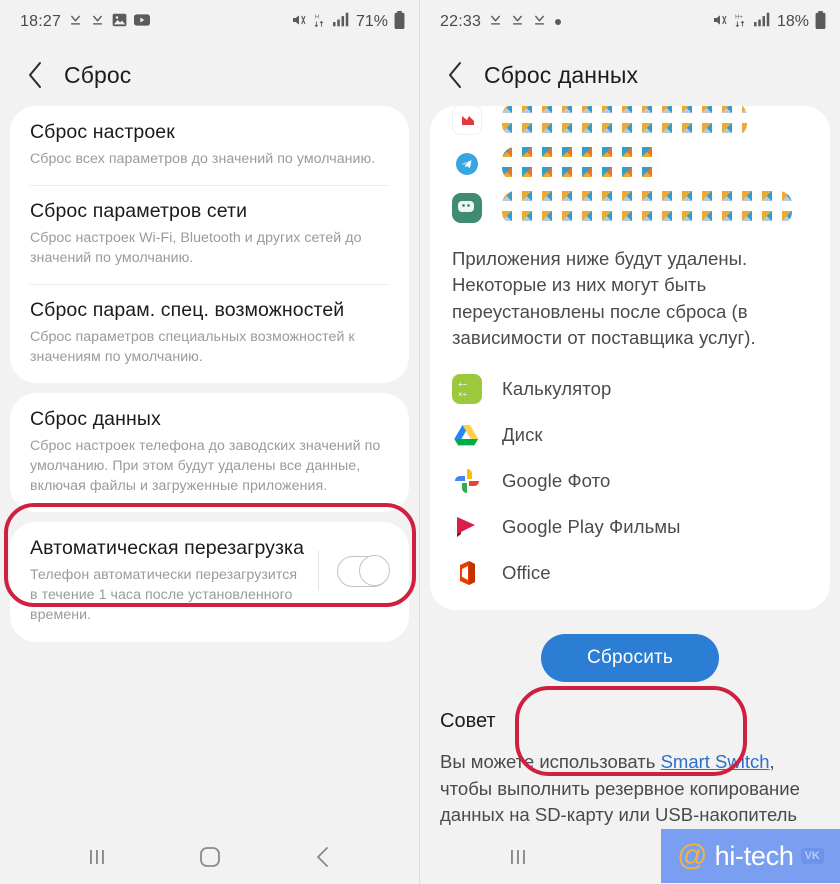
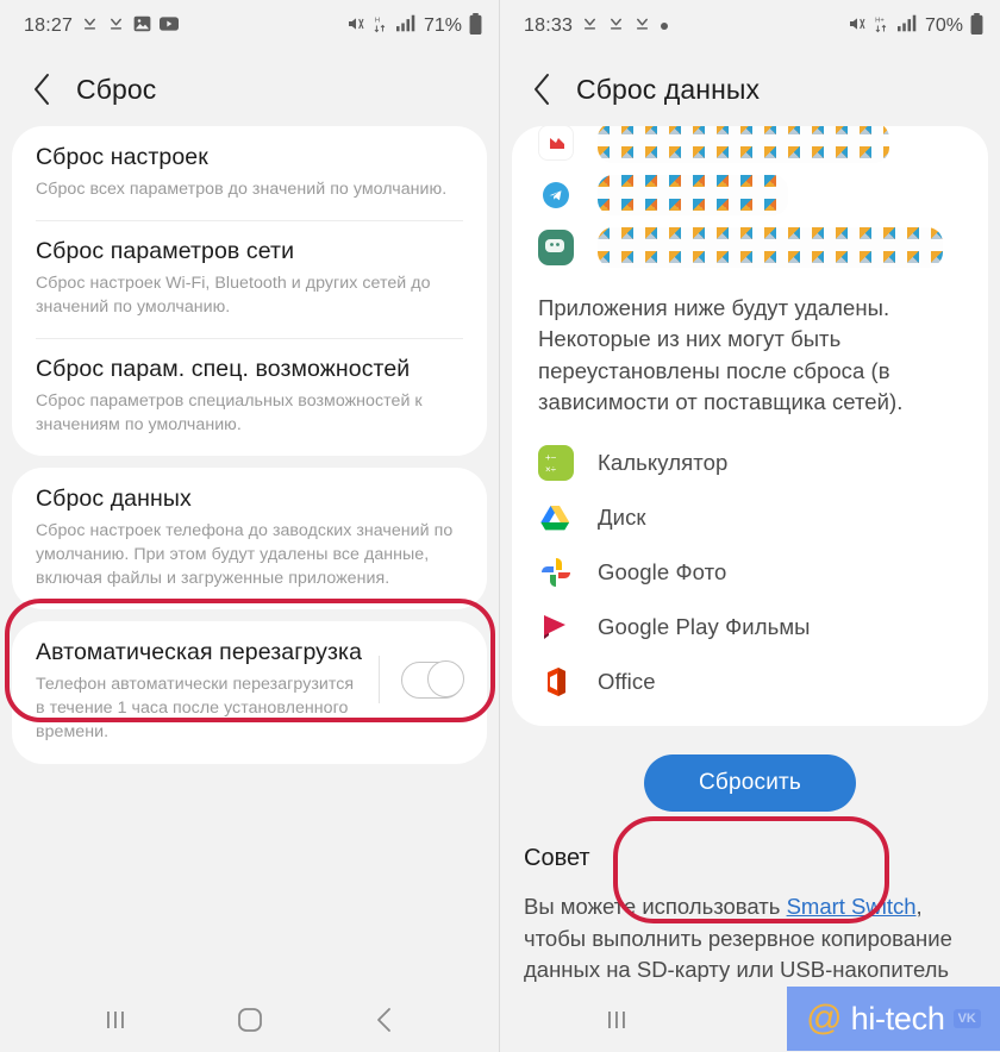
  18:27
  71%
  Сброс
  Сброс настроек
  Сброс всех параметров до значений по умолчанию.
  Сброс параметров сети
  Сброс настроек Wi-Fi, Bluetooth и других сетей до значений по умолчанию.
  Сброс парам. спец. возможностей
  Сброс параметров специальных возможностей к значениям по умолчанию.
  Сброс данных
  Сброс настроек телефона до заводских значений по умолчанию. При этом будут удалены все данные, включая файлы и загруженные приложения.
  Автоматическая перезагрузка
  Телефон автоматически перезагрузится в течение 1 часа после установленного времени.
- 22:33
+ 18:33
- 18%
+ 70%
  Сброс данных
- Приложения ниже будут удалены. Некоторые из них могут быть переустановлены после сброса (в зависимости от поставщика услуг).
+ Приложения ниже будут удалены. Некоторые из них могут быть переустановлены после сброса (в зависимости от поставщика сетей).
  +−
  ×÷
  Калькулятор
  Диск
  Google Фото
  Google Play Фильмы
  Office
  Сбросить
  Совет
  Вы можете использовать Smart Switch, чтобы выполнить резервное копирование данных на SD-карту или USB-накопитель
  @
  hi-tech
  VK
